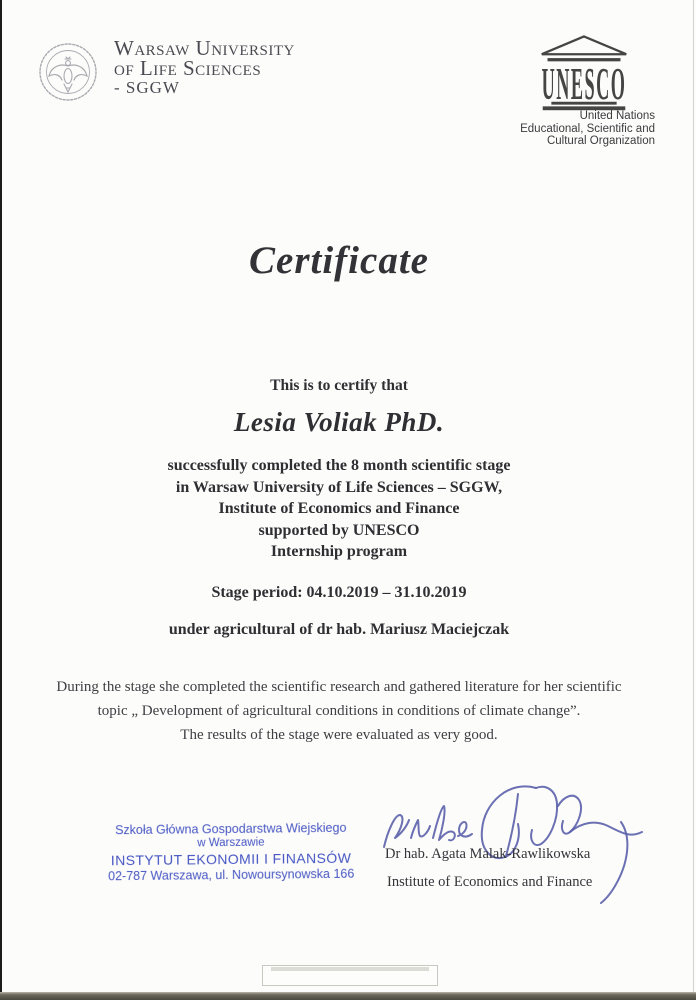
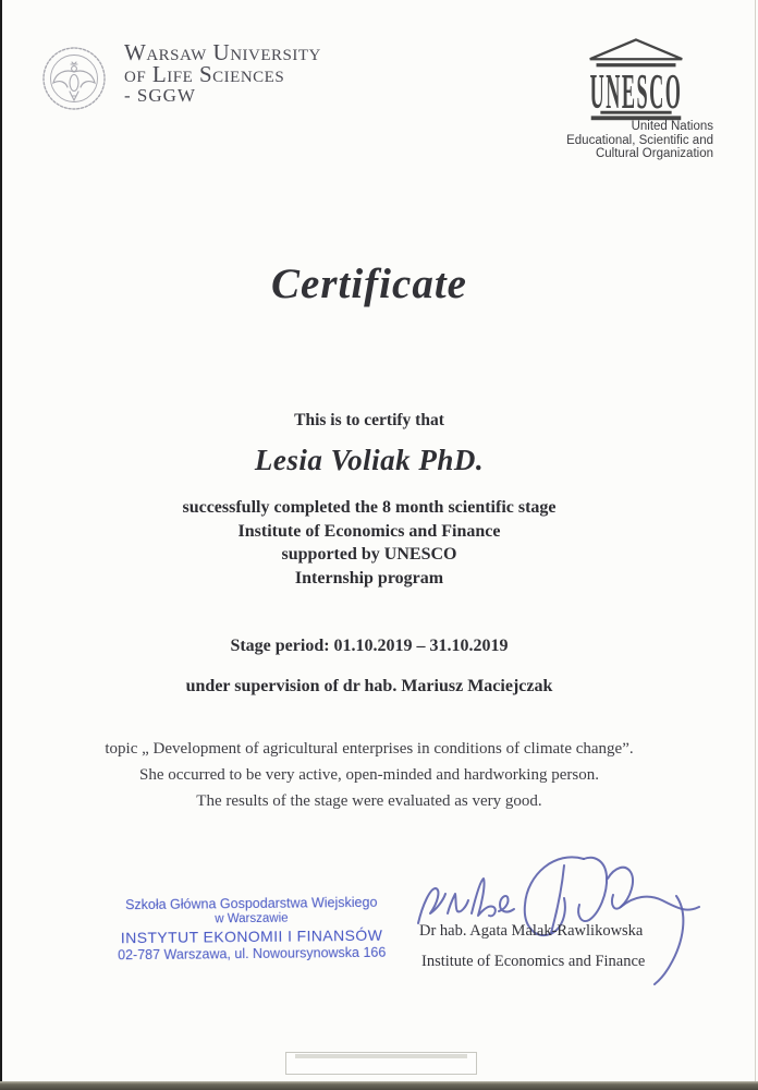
  Warsaw University
  of Life Sciences
  - SGGW
  UNESCO
  United Nations
  Educational, Scientific and
  Cultural Organization
  Certificate
  This is to certify that
  Lesia Voliak PhD.
  successfully completed the 8 month scientific stage
- in Warsaw University of Life Sciences – SGGW,
  Institute of Economics and Finance
  supported by UNESCO
  Internship program
- Stage period: 04.10.2019 – 31.10.2019
+ Stage period: 01.10.2019 – 31.10.2019
- under agricultural of dr hab. Mariusz Maciejczak
+ under supervision of dr hab. Mariusz Maciejczak
- During the stage she completed the scientific research and gathered literature for her scientific
- topic „ Development of agricultural conditions in conditions of climate change”.
+ topic „ Development of agricultural enterprises in conditions of climate change”.
+ She occurred to be very active, open-minded and hardworking person.
  The results of the stage were evaluated as very good.
  Szkoła Główna Gospodarstwa Wiejskiego
  w Warszawie
  INSTYTUT EKONOMII I FINANSÓW
  02-787 Warszawa, ul. Nowoursynowska 166
  Dr hab. Agata Malak-Rawlikowska
  Institute of Economics and Finance
